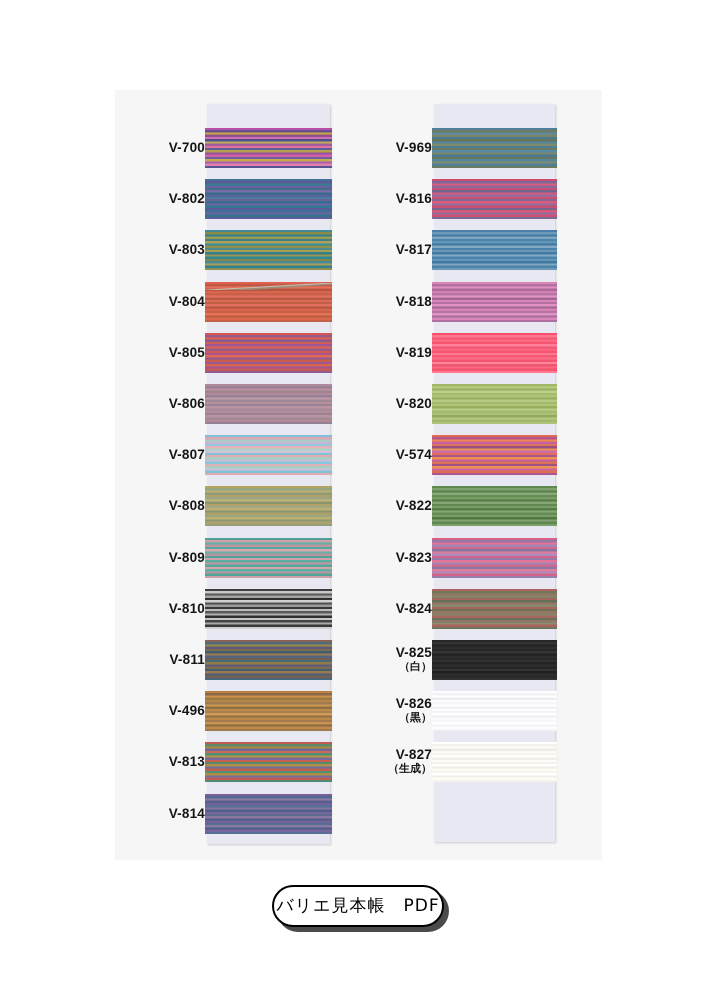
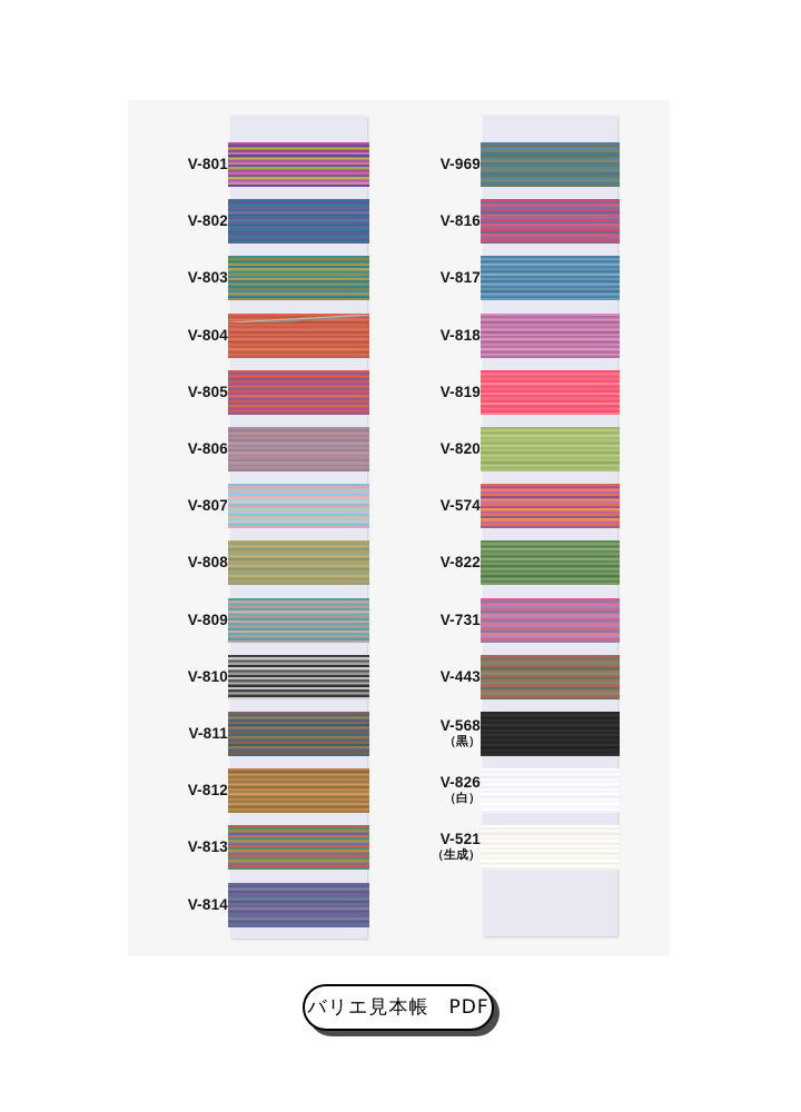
- V-700
+ V-801
  V-802
  V-803
  V-804
  V-805
  V-806
  V-807
  V-808
  V-809
  V-810
  V-811
- V-496
+ V-812
  V-813
  V-814
  V-969
  V-816
  V-817
  V-818
  V-819
  V-820
  V-574
  V-822
- V-823
+ V-731
- V-824
+ V-443
- V-825
+ V-568
- （白）
+ （黒）
  V-826
- （黒）
+ （白）
- V-827
+ V-521
  （生成）
  バリエ見本帳 PDF
